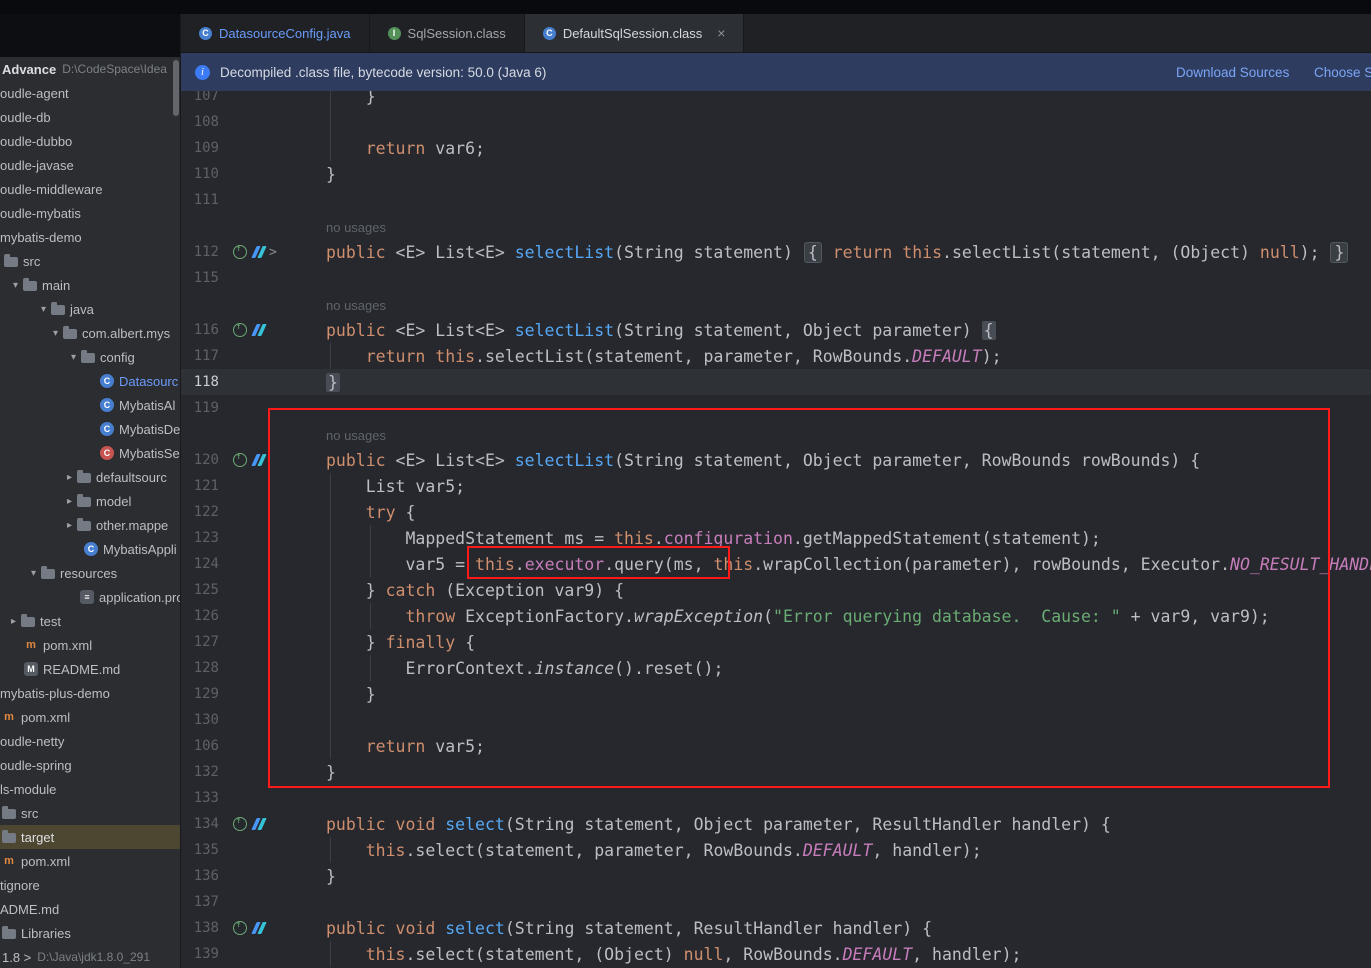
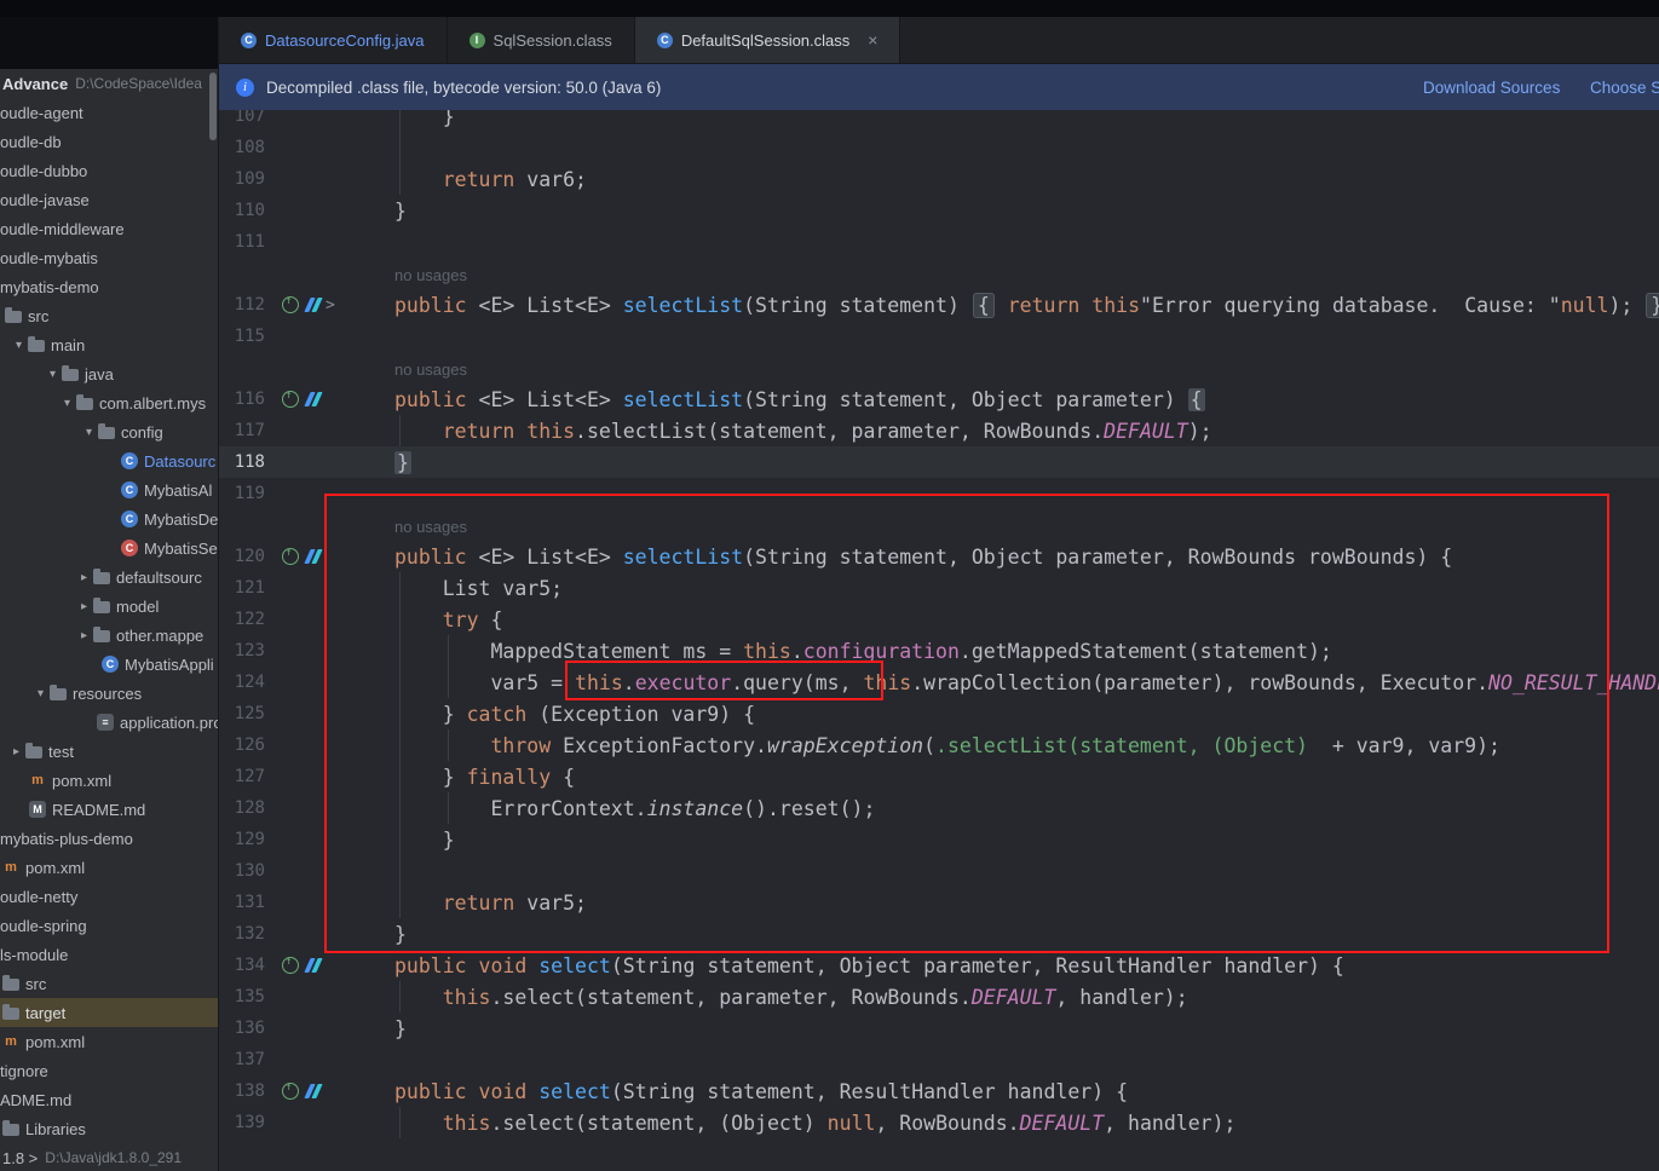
  Advance
  D:\CodeSpace\Idea
  oudle-agent
  oudle-db
  oudle-dubbo
  oudle-javase
  oudle-middleware
  oudle-mybatis
  mybatis-demo
  src
  ▾
  main
  ▾
  java
  ▾
  com.albert.mys
  ▾
  config
  C
  Datasourc
  C
  MybatisAl
  C
  MybatisDe
  C
  MybatisSe
  ▸
  defaultsourc
  ▸
  model
  ▸
  other.mappe
  C
  MybatisAppli
  ▾
  resources
  ≡
  application.pr
  ▸
  test
  m
  pom.xml
  M
  README.md
  mybatis-plus-demo
  m
  pom.xml
  oudle-netty
  oudle-spring
  ls-module
  src
  target
  m
  pom.xml
  tignore
  ADME.md
  Libraries
  1.8 >
  D:\Java\jdk1.8.0_291
  C
  DatasourceConfig.java
  I
  SqlSession.class
  C
  DefaultSqlSession.class
  ×
  i
  Decompiled .class file, bytecode version: 50.0 (Java 6)
  Download Sources
  107
  }
  108
  109
  return var6;
  110
  }
  111
  no usages
  112
  >
- public <E> List<E> selectList(String statement) { return this.selectList(statement, (Object) null); }
+ public <E> List<E> selectList(String statement) { return this"Error querying database. Cause: "null); }
  115
  no usages
  116
  public <E> List<E> selectList(String statement, Object parameter) {
  117
  return this.selectList(statement, parameter, RowBounds.DEFAULT);
  118
  }
  119
  no usages
  120
  public <E> List<E> selectList(String statement, Object parameter, RowBounds rowBounds) {
  121
  List var5;
  122
  try {
  123
  MappedStatement ms = this.configuration.getMappedStatement(statement);
  124
  var5 = this.executor.query(ms, this.wrapCollection(parameter), rowBounds, Executor.NO_RESULT_HAND
  125
  } catch (Exception var9) {
  126
- throw ExceptionFactory.wrapException("Error querying database. Cause: " + var9, var9);
+ throw ExceptionFactory.wrapException(.selectList(statement, (Object) + var9, var9);
  127
  } finally {
  128
  ErrorContext.instance().reset();
  129
  }
  130
- 106
+ 131
  return var5;
  132
  }
- 133
  134
  public void select(String statement, Object parameter, ResultHandler handler) {
  135
  this.select(statement, parameter, RowBounds.DEFAULT, handler);
  136
  }
  137
  138
  public void select(String statement, ResultHandler handler) {
  139
  this.select(statement, (Object) null, RowBounds.DEFAULT, handler);
